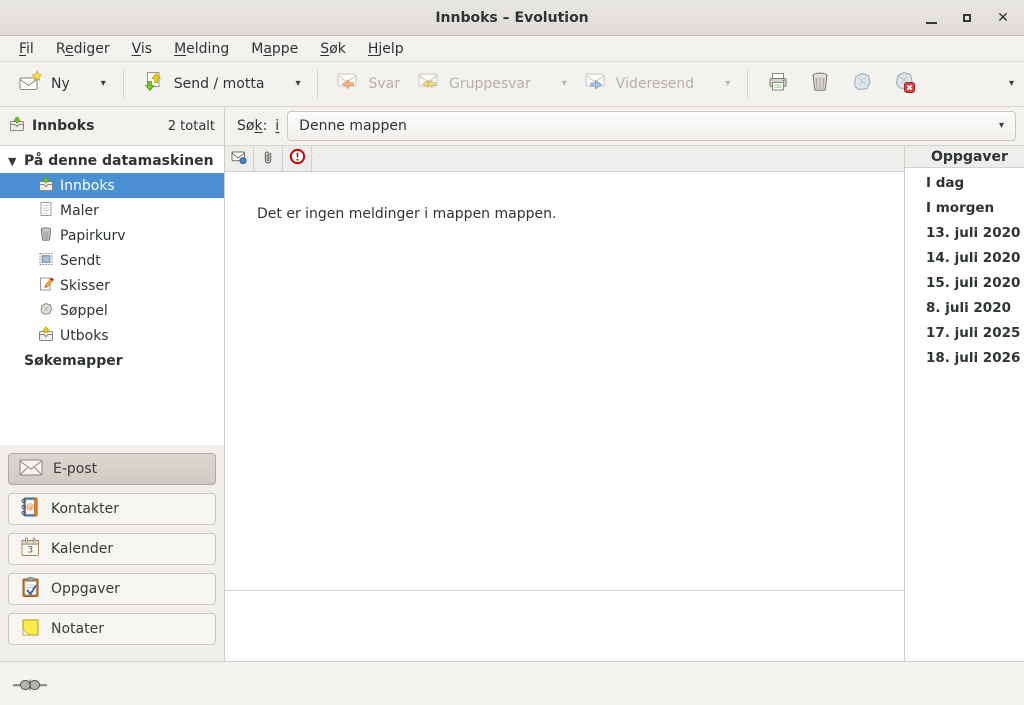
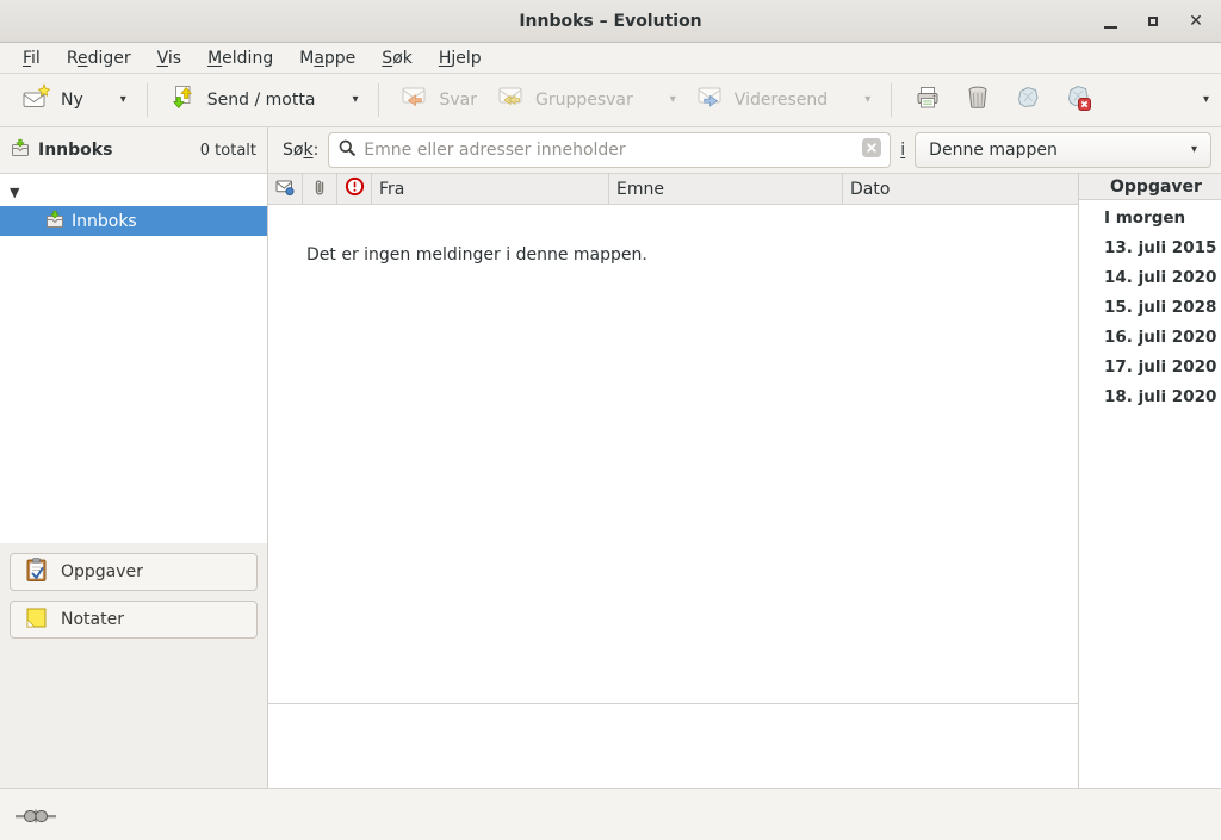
  Innboks – Evolution
  ✕
  Fil
  Rediger
  Vis
  Melding
  Mappe
  Søk
  Hjelp
  Ny
  ▾
  Send / motta
  ▾
  Svar
  Gruppesvar
  ▾
  Videresend
  ▾
  ▾
  Innboks
- 2 totalt
+ 0 totalt
  Søk:
+ Emne eller adresser inneholder
  i
  Denne mappen
  ▾
  ▼
- På denne datamaskinen
  Innboks
- Maler
- Papirkurv
- Sendt
- Skisser
- Søppel
- Utboks
- Søkemapper
- E-post
- @
- Kontakter
- 3
- Kalender
  Oppgaver
  Notater
+ Fra
+ Emne
+ Dato
- Det er ingen meldinger i mappen mappen.
+ Det er ingen meldinger i denne mappen.
  Oppgaver
- I dag
  I morgen
- 13. juli 2020
+ 13. juli 2015
  14. juli 2020
- 15. juli 2020
+ 15. juli 2028
- 8. juli 2020
+ 16. juli 2020
- 17. juli 2025
+ 17. juli 2020
- 18. juli 2026
+ 18. juli 2020
